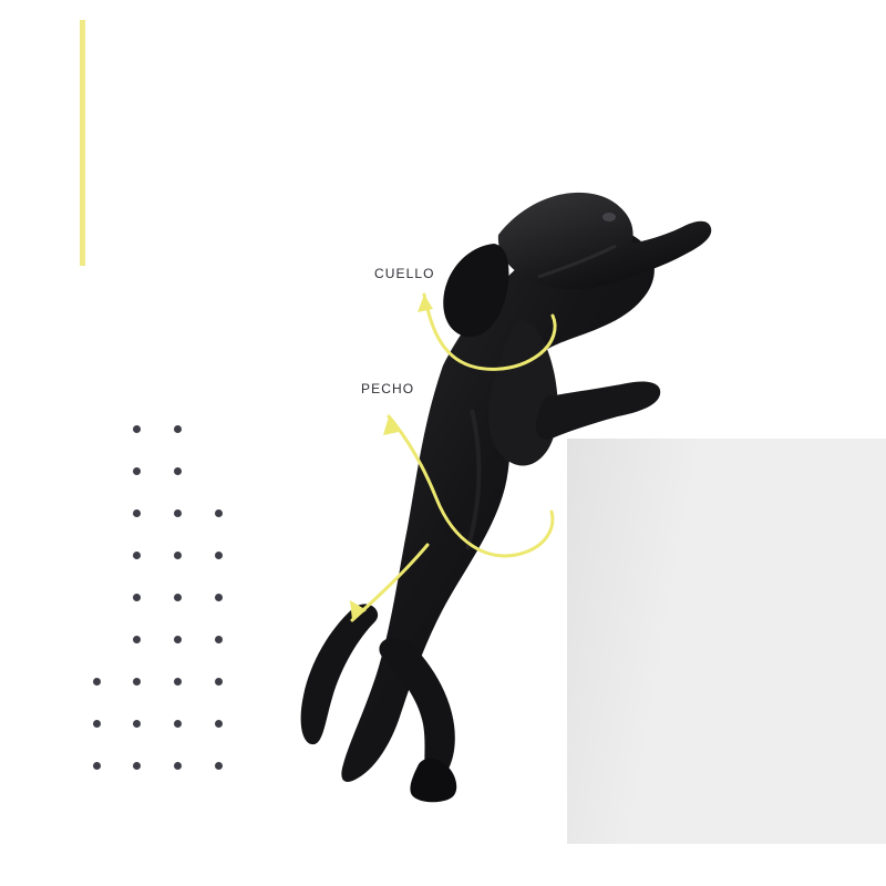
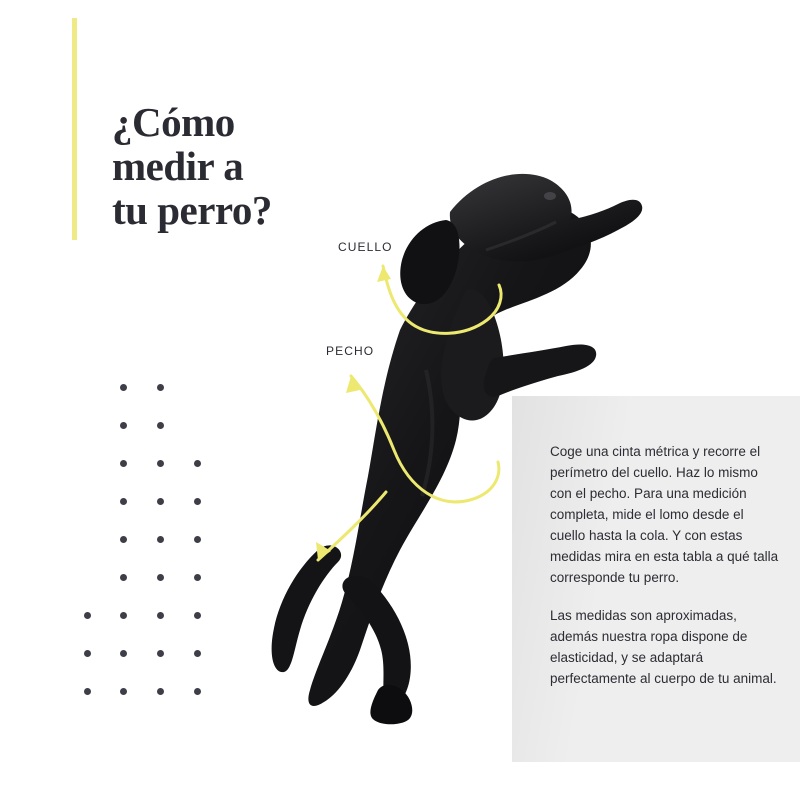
+ ¿Cómo
+ medir a
+ tu perro?
+ Coge una cinta métrica y recorre el perímetro del cuello. Haz lo mismo con el pecho. Para una medición completa, mide el lomo desde el cuello hasta la cola. Y con estas medidas mira en esta tabla a qué talla corresponde tu perro.
+ Las medidas son aproximadas, además nuestra ropa dispone de elasticidad, y se adaptará perfectamente al cuerpo de tu animal.
  CUELLO
  PECHO
